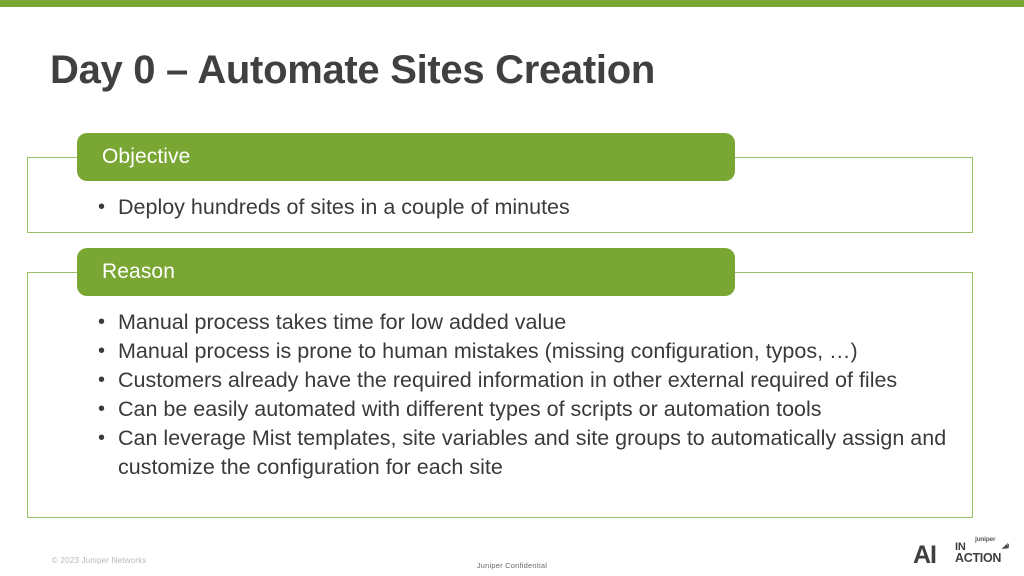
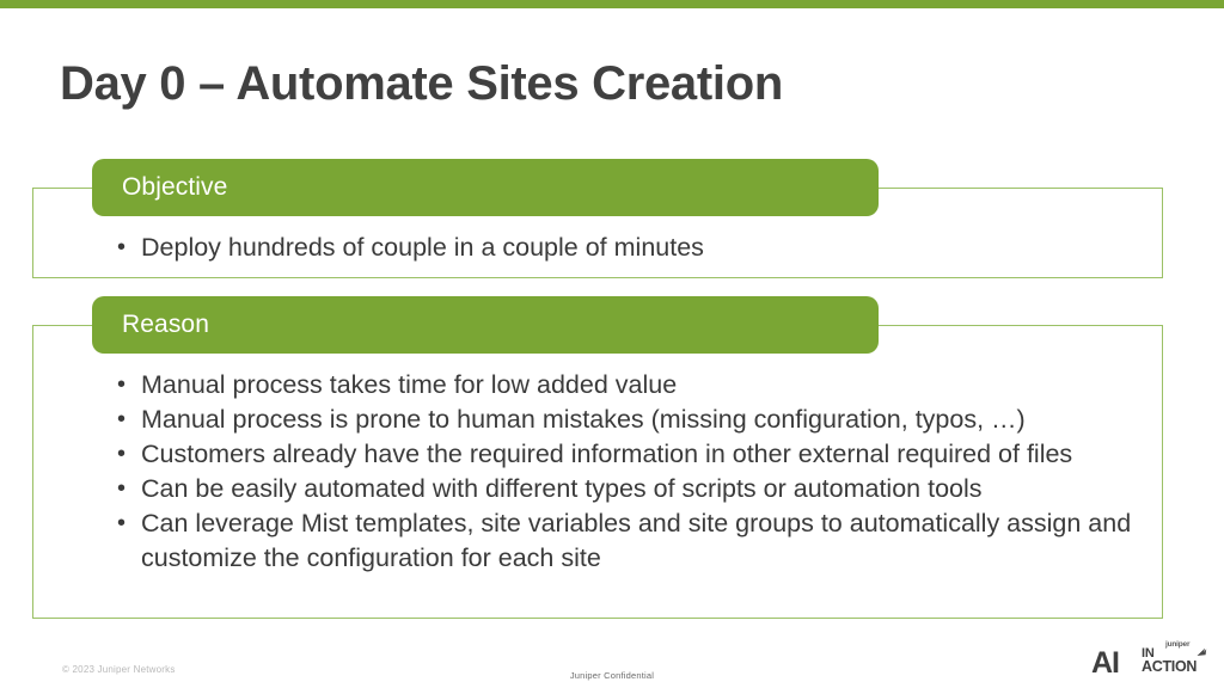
  Day 0 – Automate Sites Creation
  Objective
- Deploy hundreds of sites in a couple of minutes
+ Deploy hundreds of couple in a couple of minutes
  Reason
  Manual process takes time for low added value
  Manual process is prone to human mistakes (missing configuration, typos, …)
  Customers already have the required information in other external required of files
  Can be easily automated with different types of scripts or automation tools
  Can leverage Mist templates, site variables and site groups to automatically assign and customize the configuration for each site
  © 2023 Juniper Networks
  Juniper Confidential
  AI
  IN
  ACTION
